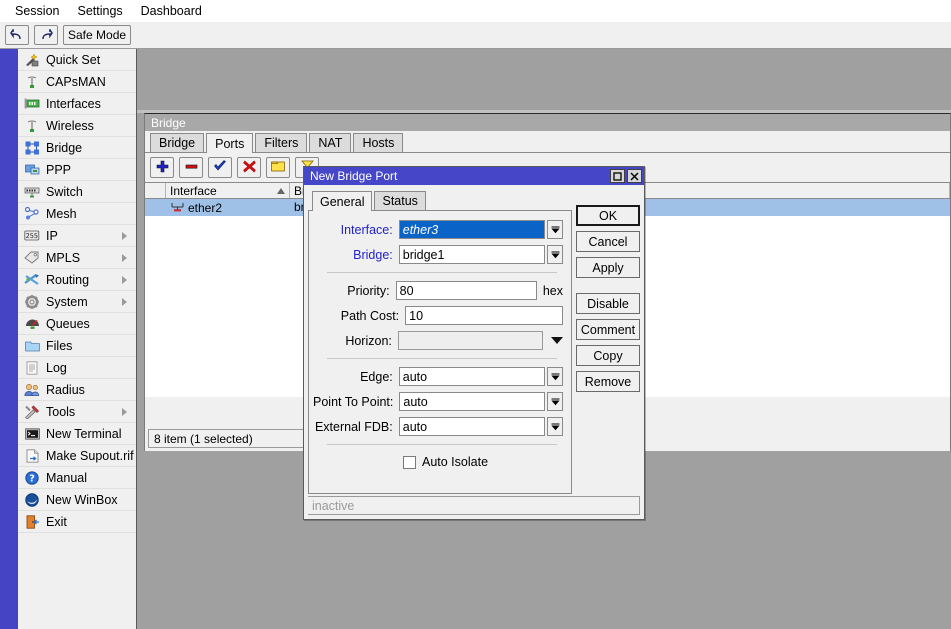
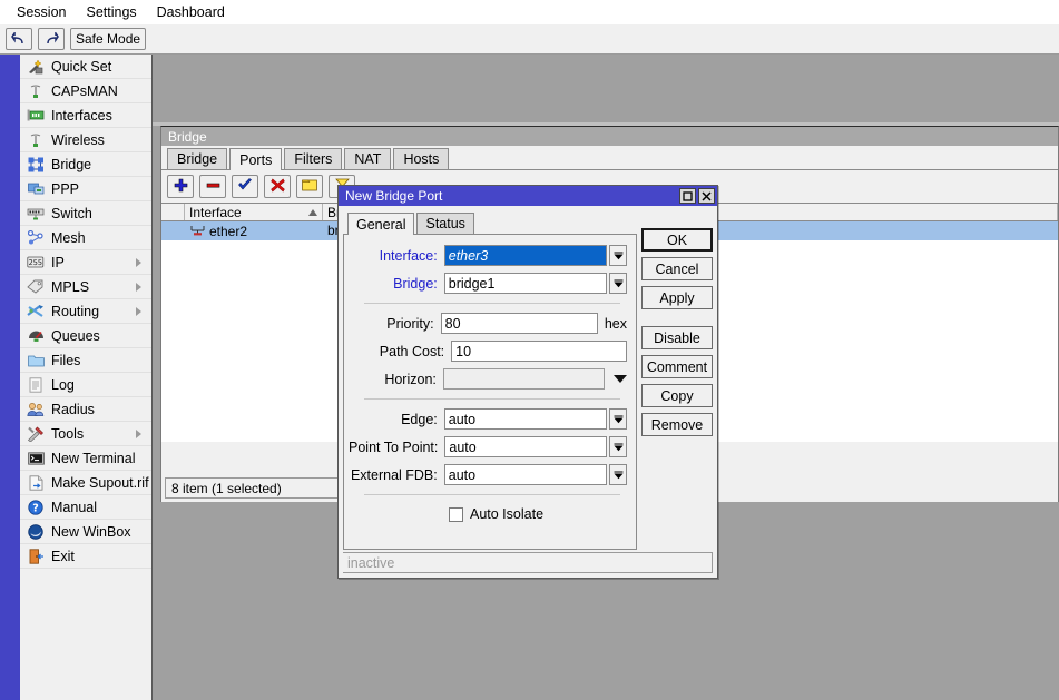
  Session
  Settings
  Dashboard
  Safe Mode
  Quick Set
  CAPsMAN
  Interfaces
  Wireless
  Bridge
  PPP
  Switch
  Mesh
  255
  IP
  MPLS
  Routing
- System
  Queues
  Files
  Log
  Radius
  Tools
  New Terminal
  Make Supout.rif
  ?
  Manual
  New WinBox
  Exit
  Bridge
  Bridge
  Ports
  Filters
  NAT
  Hosts
  Interface
  ether2
  8 item (1 selected)
  New Bridge Port
  General
  Status
  Interface:
  ether3
  Bridge:
  bridge1
  Priority:
  80
  hex
  Path Cost:
  10
  Horizon:
  Edge:
  auto
  Point To Point:
  auto
  External FDB:
  auto
  Auto Isolate
  OK
  Cancel
  Apply
  Disable
  Comment
  Copy
  Remove
  inactive
